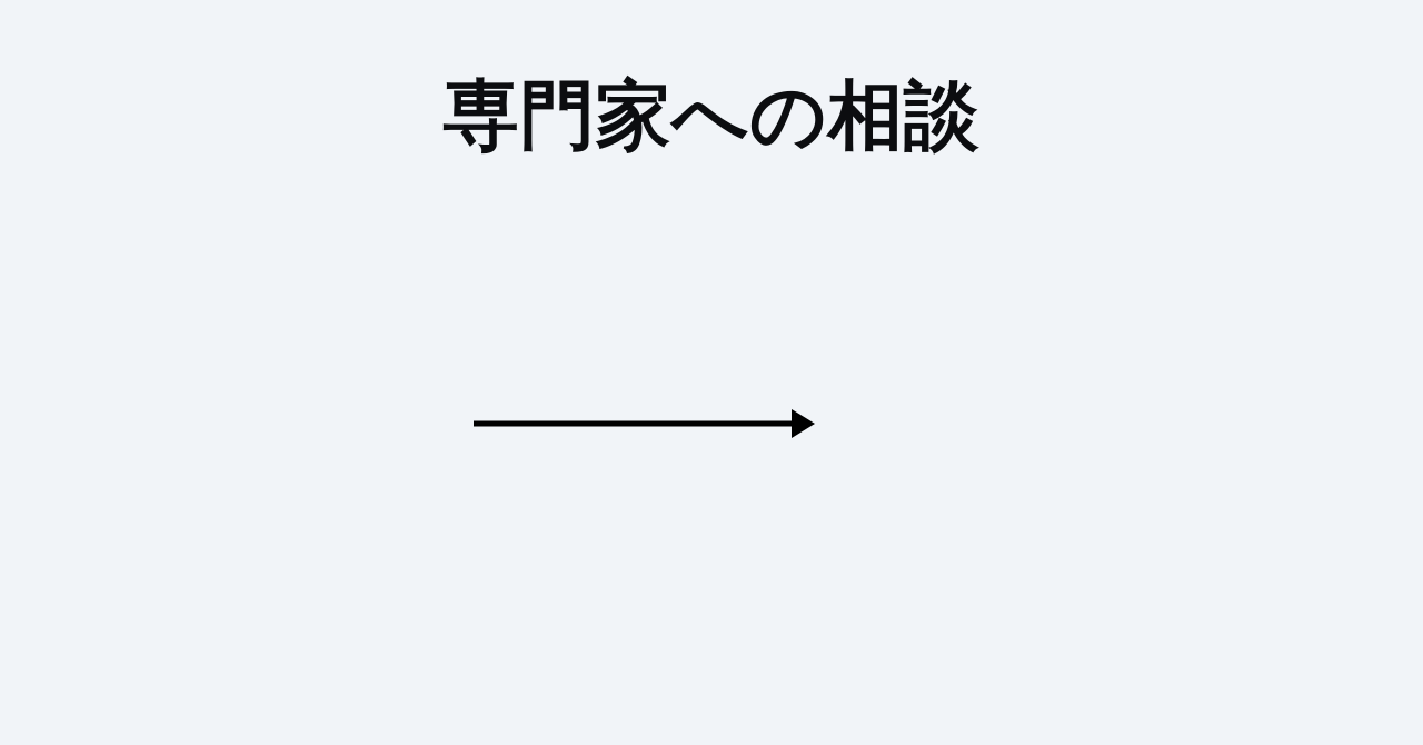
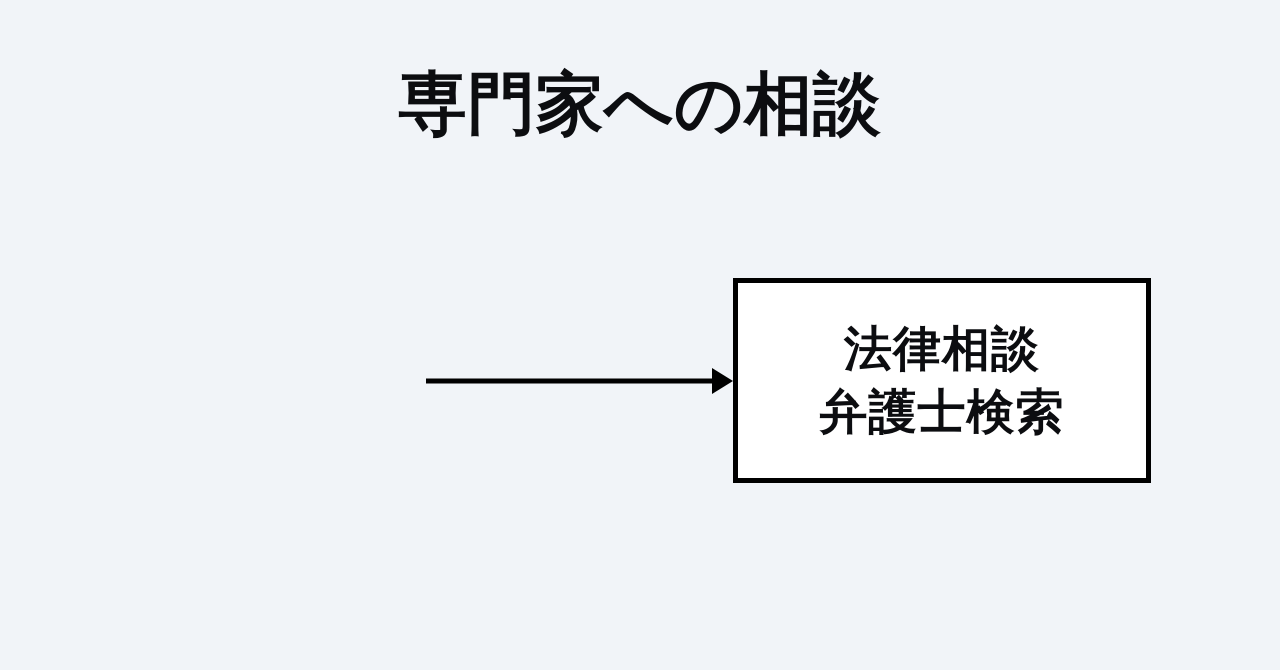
  専門家への相談
+ 法律相談
+ 弁護士検索
